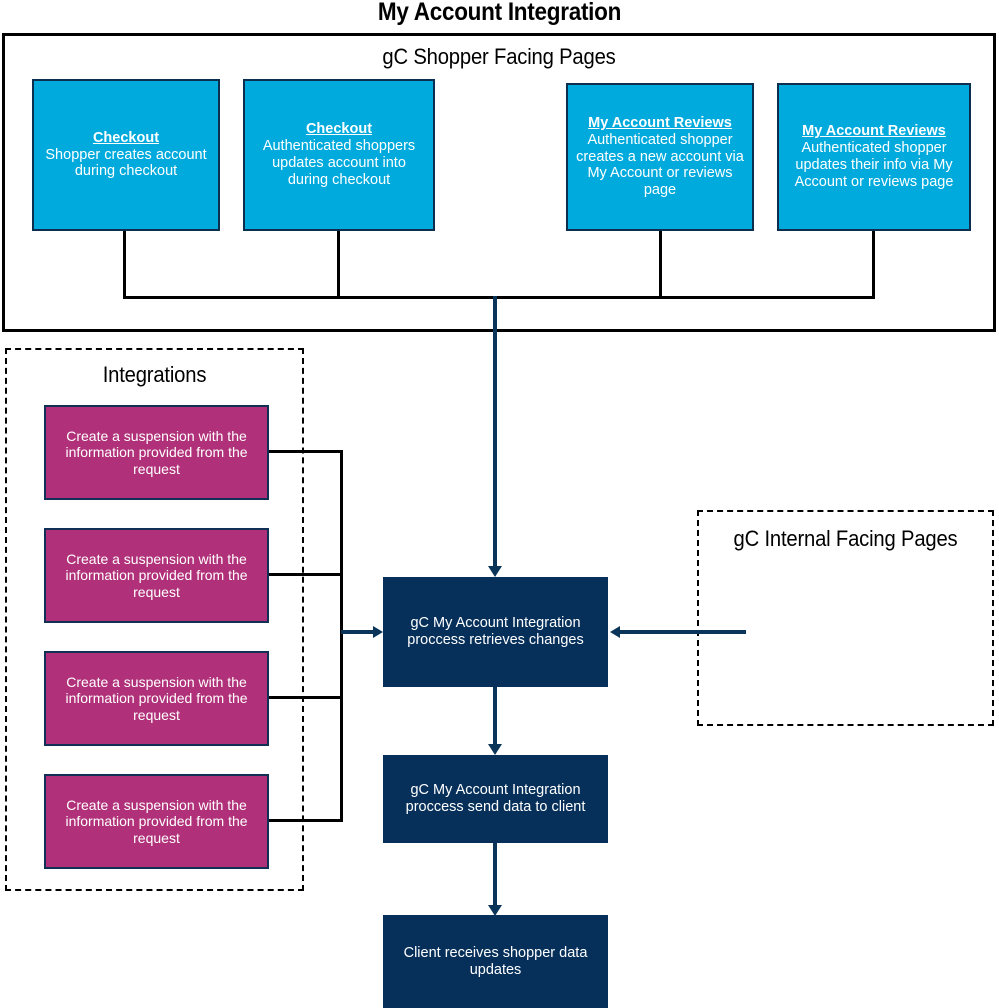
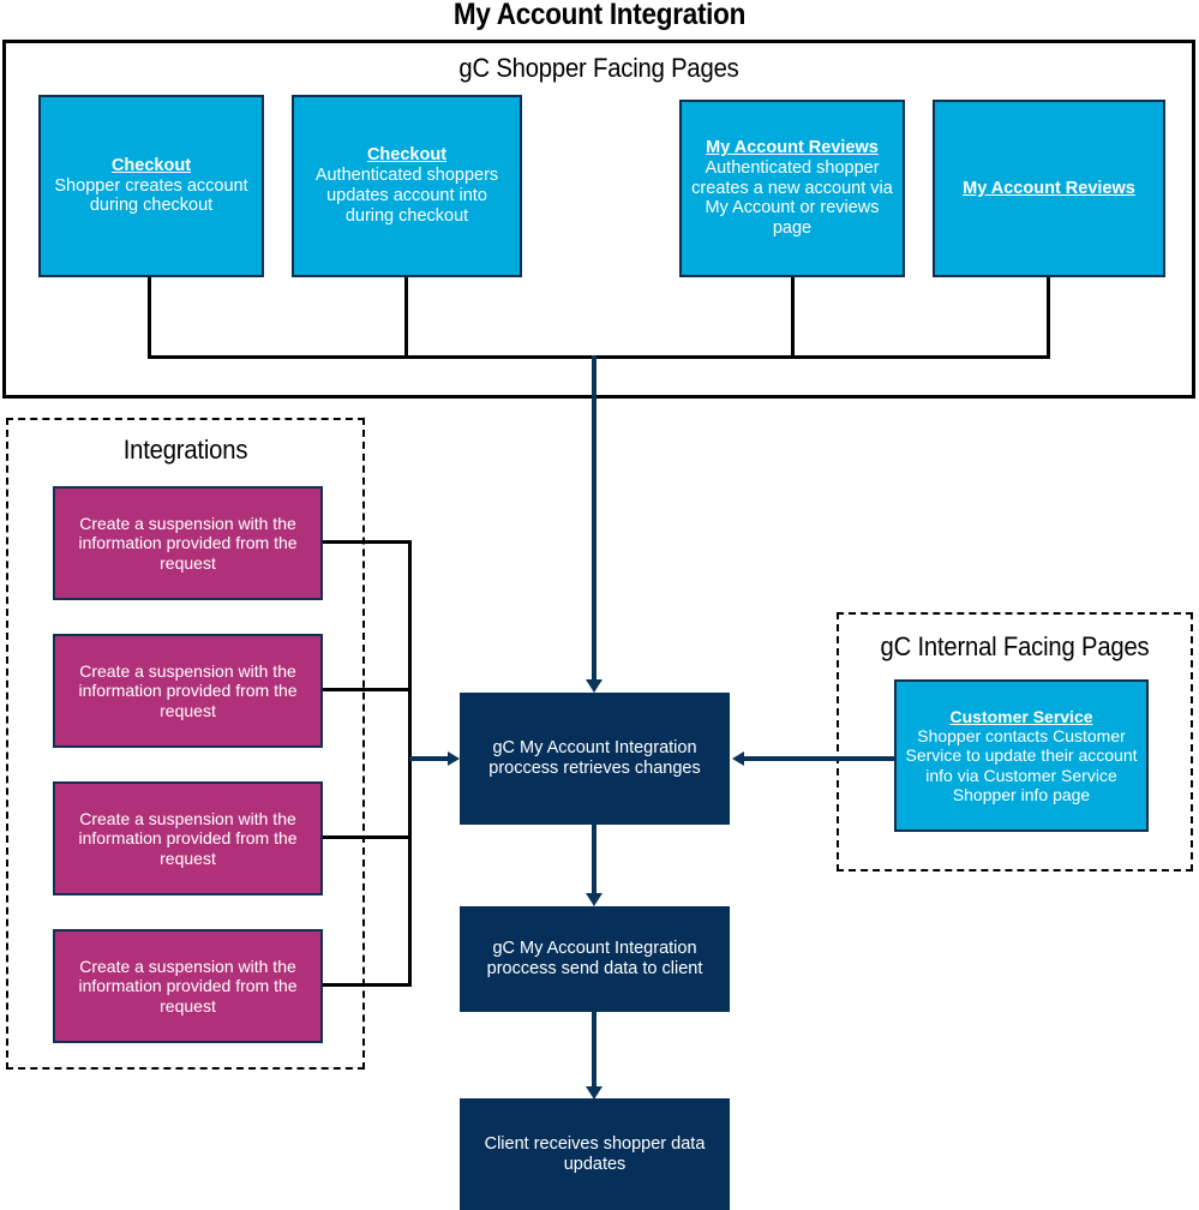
  My Account Integration
  gC Shopper Facing Pages
  Checkout
  Shopper creates account during checkout
  Checkout
  Authenticated shoppers updates account into during checkout
  My Account Reviews
  Authenticated shopper creates a new account via My Account or reviews page
  My Account Reviews
- Authenticated shopper updates their info via My Account or reviews page
  Integrations
  Create a suspension with the information provided from the request
  Create a suspension with the information provided from the request
  Create a suspension with the information provided from the request
  Create a suspension with the information provided from the request
  gC Internal Facing Pages
+ Customer Service
+ Shopper contacts Customer Service to update their account info via Customer Service Shopper info page
  gC My Account Integration proccess retrieves changes
  gC My Account Integration proccess send data to client
  Client receives shopper data updates
